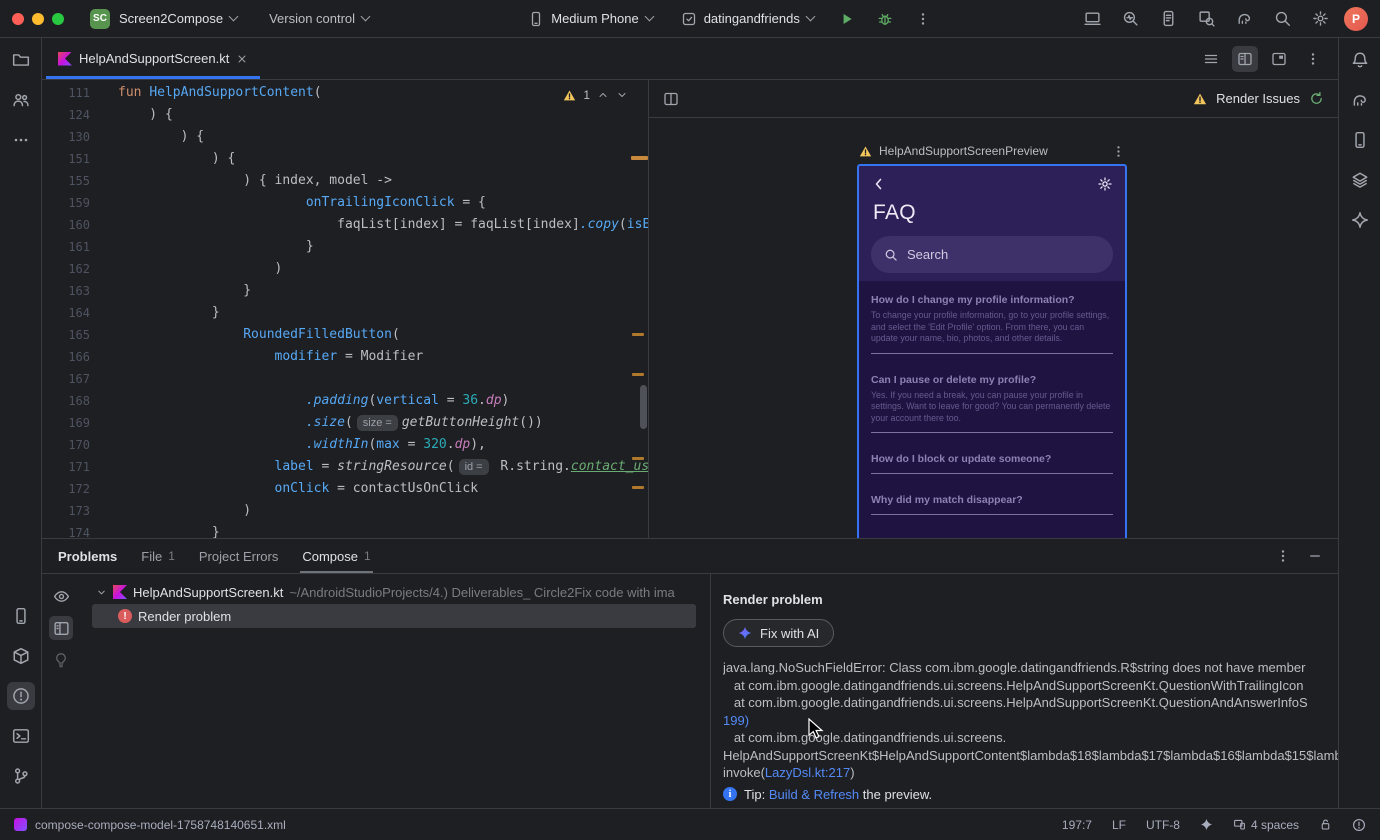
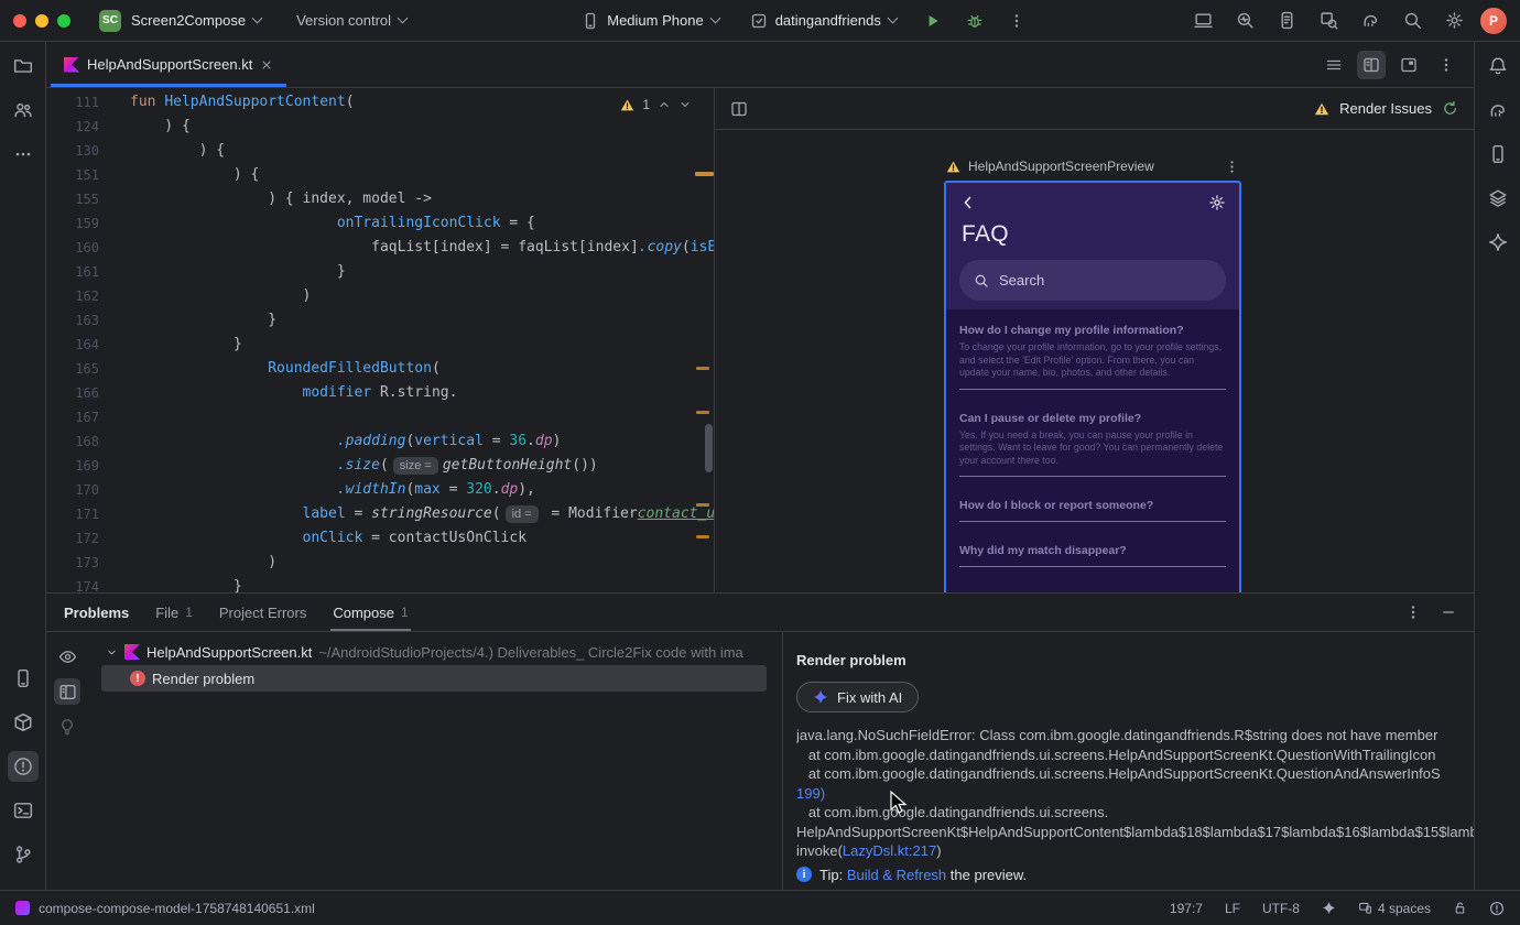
  SC
  Screen2Compose
  Version control
  Medium Phone
  datingandfriends
  P
  HelpAndSupportScreen.kt
  111
  fun HelpAndSupportContent(
  124
  ) {
  130
  ) {
  151
  ) {
  155
  ) { index, model ->
  159
  onTrailingIconClick = {
  160
  faqList[index] = faqList[index].copy(isE
  161
  }
  162
  )
  163
  }
  164
  }
  165
  RoundedFilledButton(
  166
- modifier = Modifier
+ modifier R.string.
  167
  168
  .padding(vertical = 36.dp)
  169
  .size( size = getButtonHeight())
  170
  .widthIn(max = 320.dp),
  171
- label = stringResource( id = R.string.contact_us
+ label = stringResource( id = = Modifiercontact_u
  172
  onClick = contactUsOnClick
  173
  )
  174
  }
  1
  Render Issues
  HelpAndSupportScreenPreview
  FAQ
  Search
  How do I change my profile information?
  To change your profile information, go to your profile settings, and select the 'Edit Profile' option. From there, you can update your name, bio, photos, and other details.
  Can I pause or delete my profile?
  Yes. If you need a break, you can pause your profile in settings. Want to leave for good? You can permanently delete your account there too.
- How do I block or update someone?
+ How do I block or report someone?
  Why did my match disappear?
  Problems
  File
  1
  Project Errors
  Compose
  1
  HelpAndSupportScreen.kt
  ~/AndroidStudioProjects/4.) Deliverables_ Circle2Fix code with ima
  !
  Render problem
  Render problem
  Fix with AI
  java.lang.NoSuchFieldError: Class com.ibm.google.datingandfriends.R$string does not have member
  at com.ibm.google.datingandfriends.ui.screens.HelpAndSupportScreenKt.QuestionWithTrailingIcon
  at com.ibm.google.datingandfriends.ui.screens.HelpAndSupportScreenKt.QuestionAndAnswerInfoS
  199)
  at com.ibm.google.datingandfriends.ui.screens.
  HelpAndSupportScreenKt$HelpAndSupportContent$lambda$18$lambda$17$lambda$16$lambda$15$lam
  invoke(LazyDsl.kt:217)
  i
  Tip: Build & Refresh the preview.
  compose-compose-model-1758748140651.xml
  197:7
  LF
  UTF-8
  4 spaces
